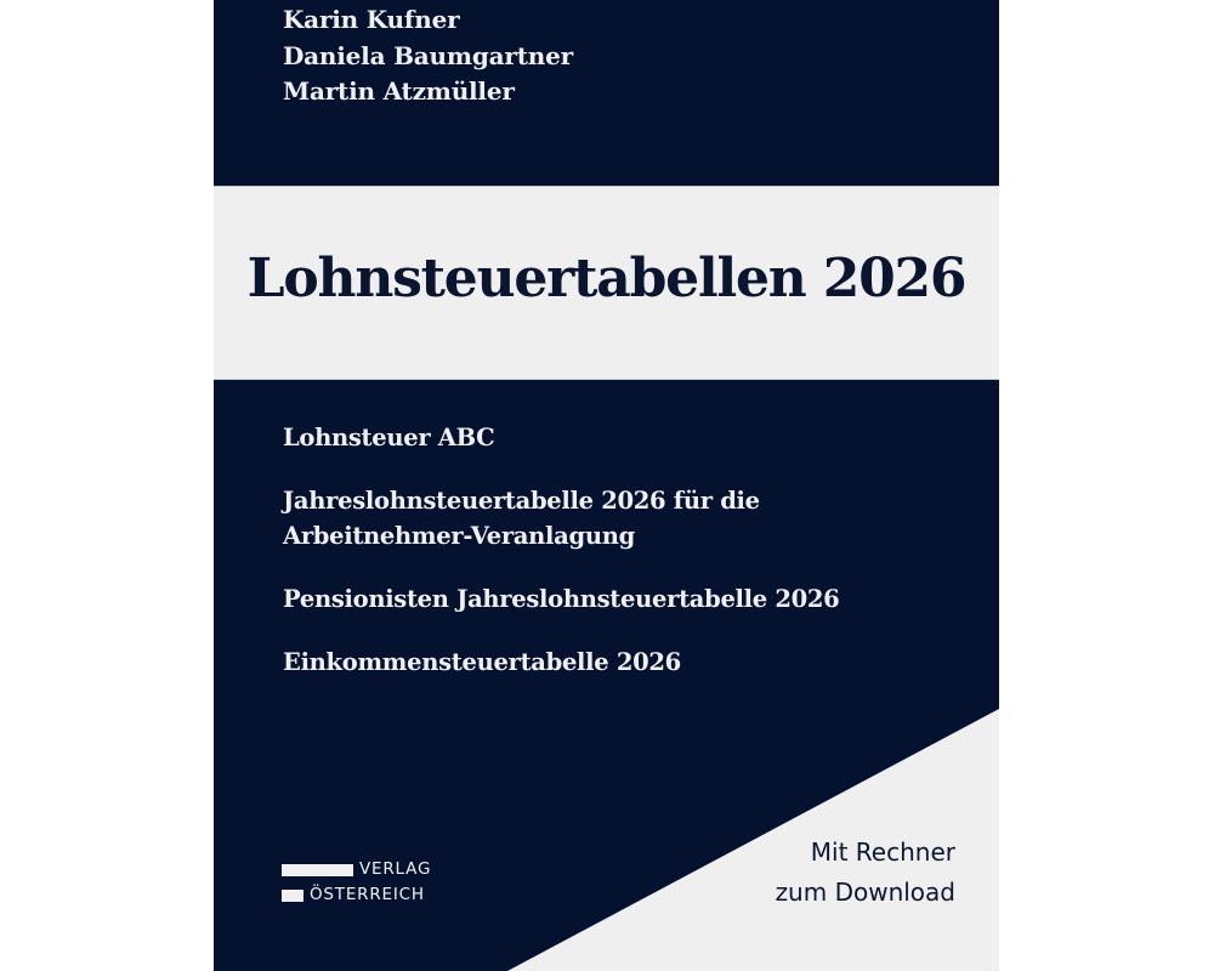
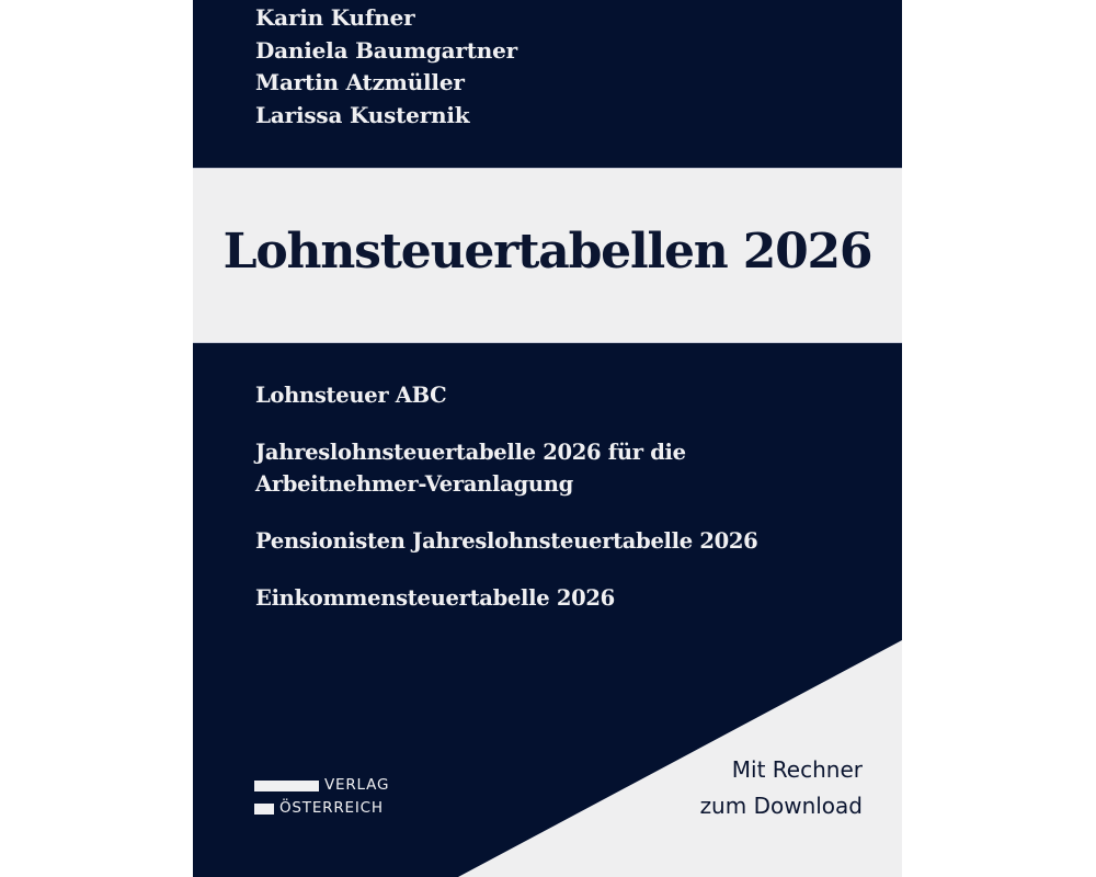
  Karin Kufner
  Daniela Baumgartner
  Martin Atzmüller
+ Larissa Kusternik
  Lohnsteuertabellen 2026
  Lohnsteuer ABC
  Jahreslohnsteuertabelle 2026 für die
  Arbeitnehmer-Veranlagung
  Pensionisten Jahreslohnsteuertabelle 2026
  Einkommensteuertabelle 2026
  VERLAG
  ÖSTERREICH
  Mit Rechner
  zum Download
